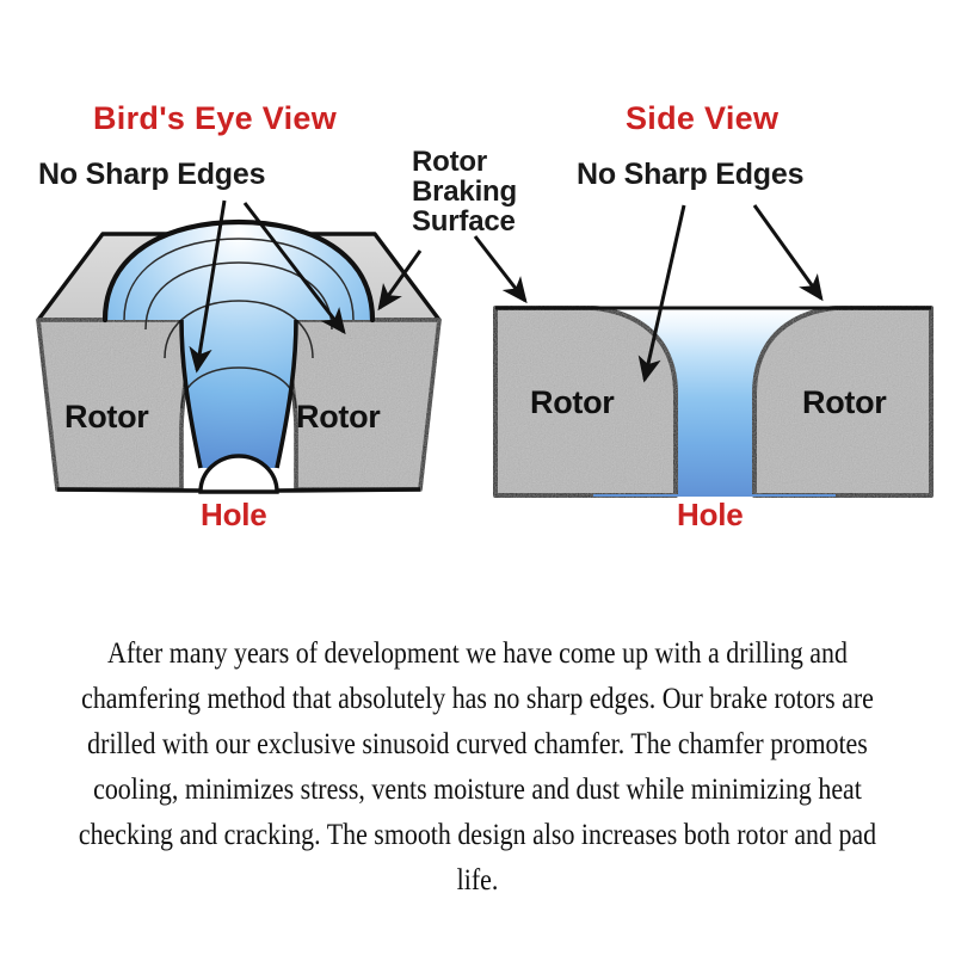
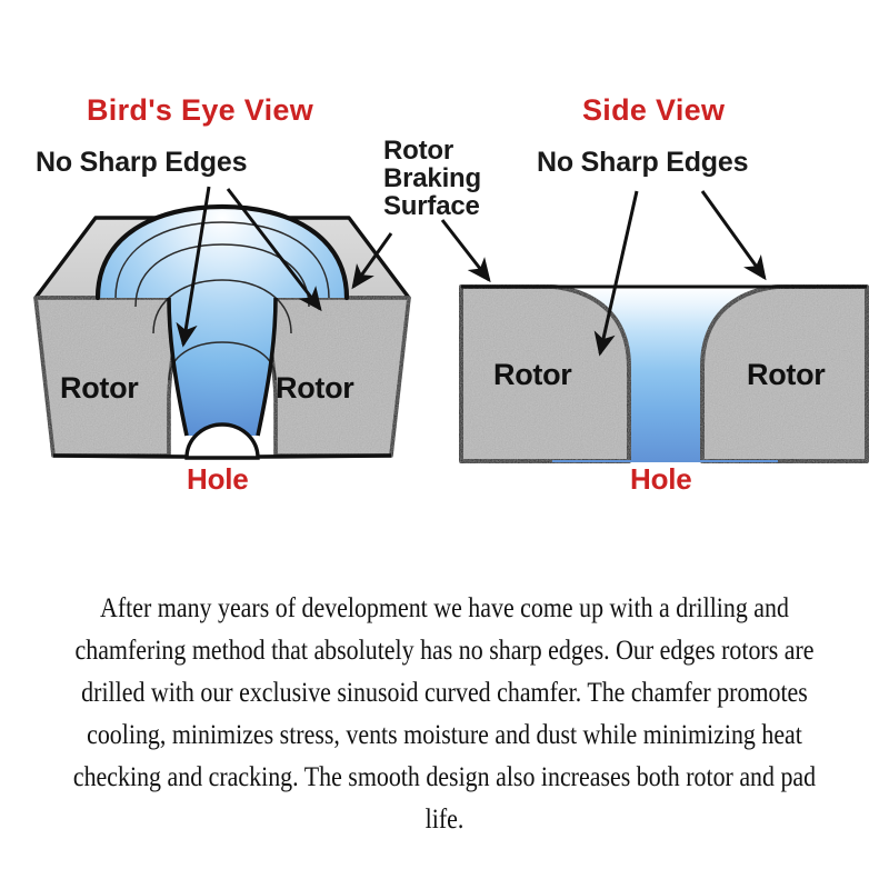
  Bird's Eye View
  Side View
  No Sharp Edges
  No Sharp Edges
  Rotor
  Braking
  Surface
  Hole
  Hole
  Rotor
  Rotor
  Rotor
  Rotor
- After many years of development we have come up with a drilling and chamfering method that absolutely has no sharp edges. Our brake rotors are drilled with our exclusive sinusoid curved chamfer. The chamfer promotes cooling, minimizes stress, vents moisture and dust while minimizing heat checking and cracking. The smooth design also increases both rotor and pad life.
+ After many years of development we have come up with a drilling and chamfering method that absolutely has no sharp edges. Our edges rotors are drilled with our exclusive sinusoid curved chamfer. The chamfer promotes cooling, minimizes stress, vents moisture and dust while minimizing heat checking and cracking. The smooth design also increases both rotor and pad life.
